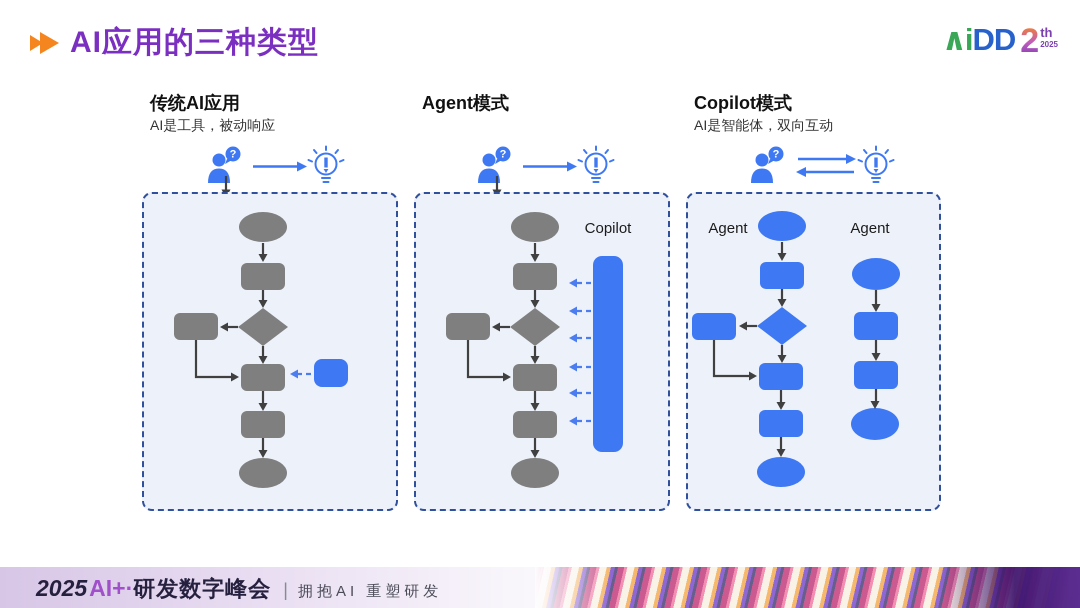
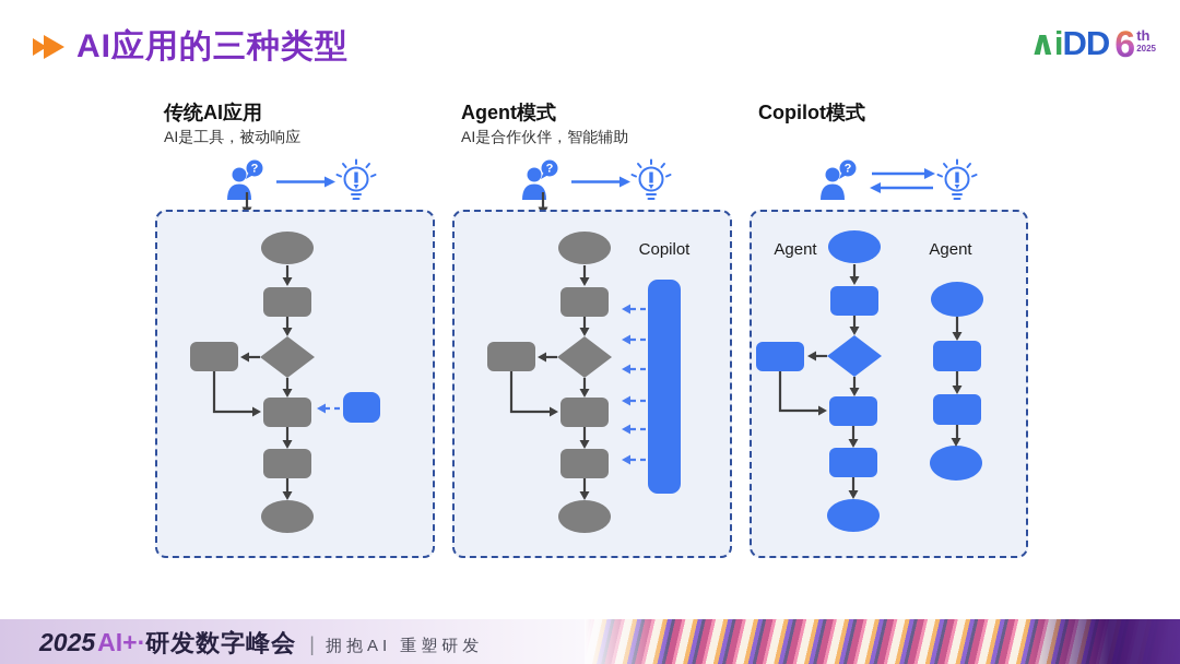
  AI应用的三种类型
  ∧i
  DD
- 2
+ 6
  th
  2025
  传统AI应用
  AI是工具，被动响应
  Agent模式
+ AI是合作伙伴，智能辅助
  Copilot模式
- AI是智能体，双向互动
  ?
  ?
  ?
  Copilot
  Agent
  Agent
  2025
  AI+·
  研发数字峰会
  |
  拥抱AI 重塑研发
